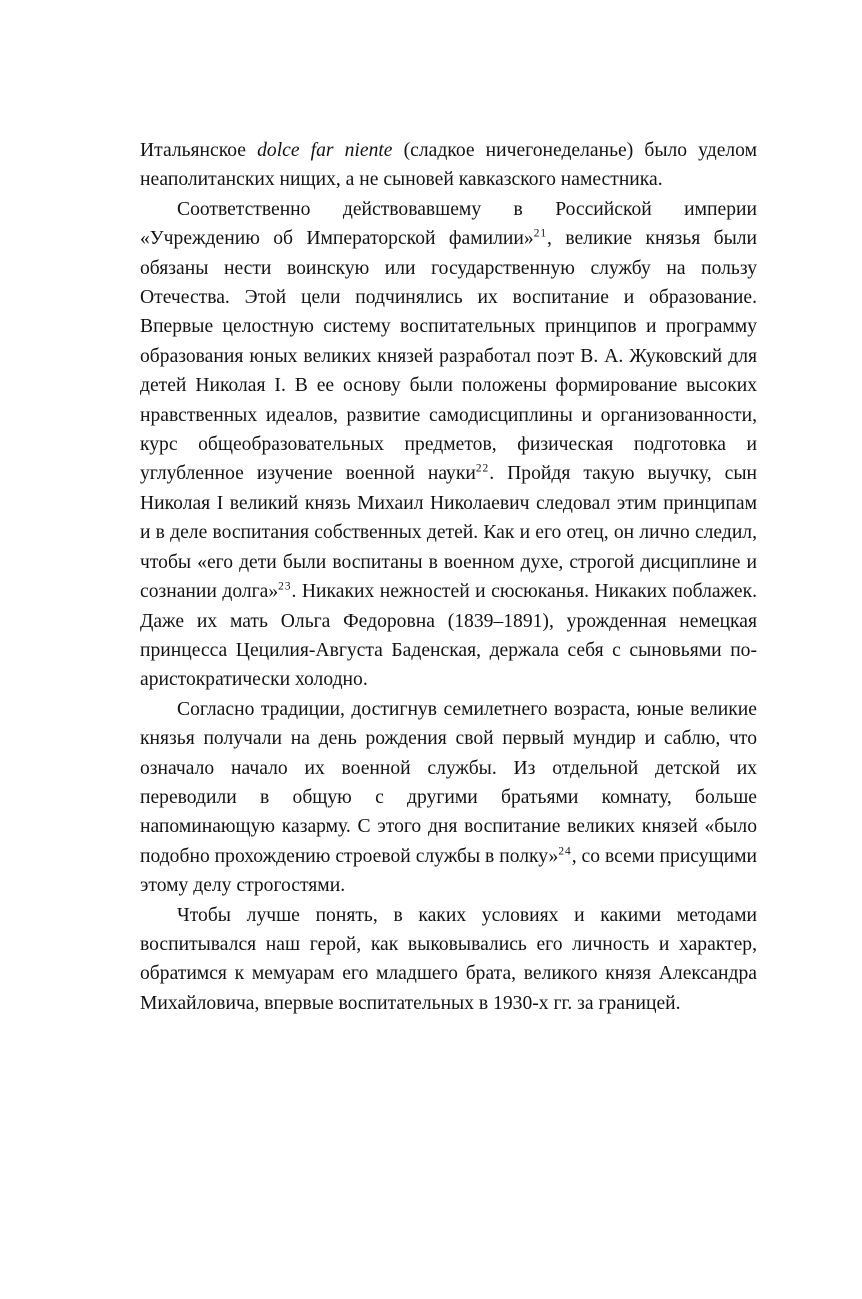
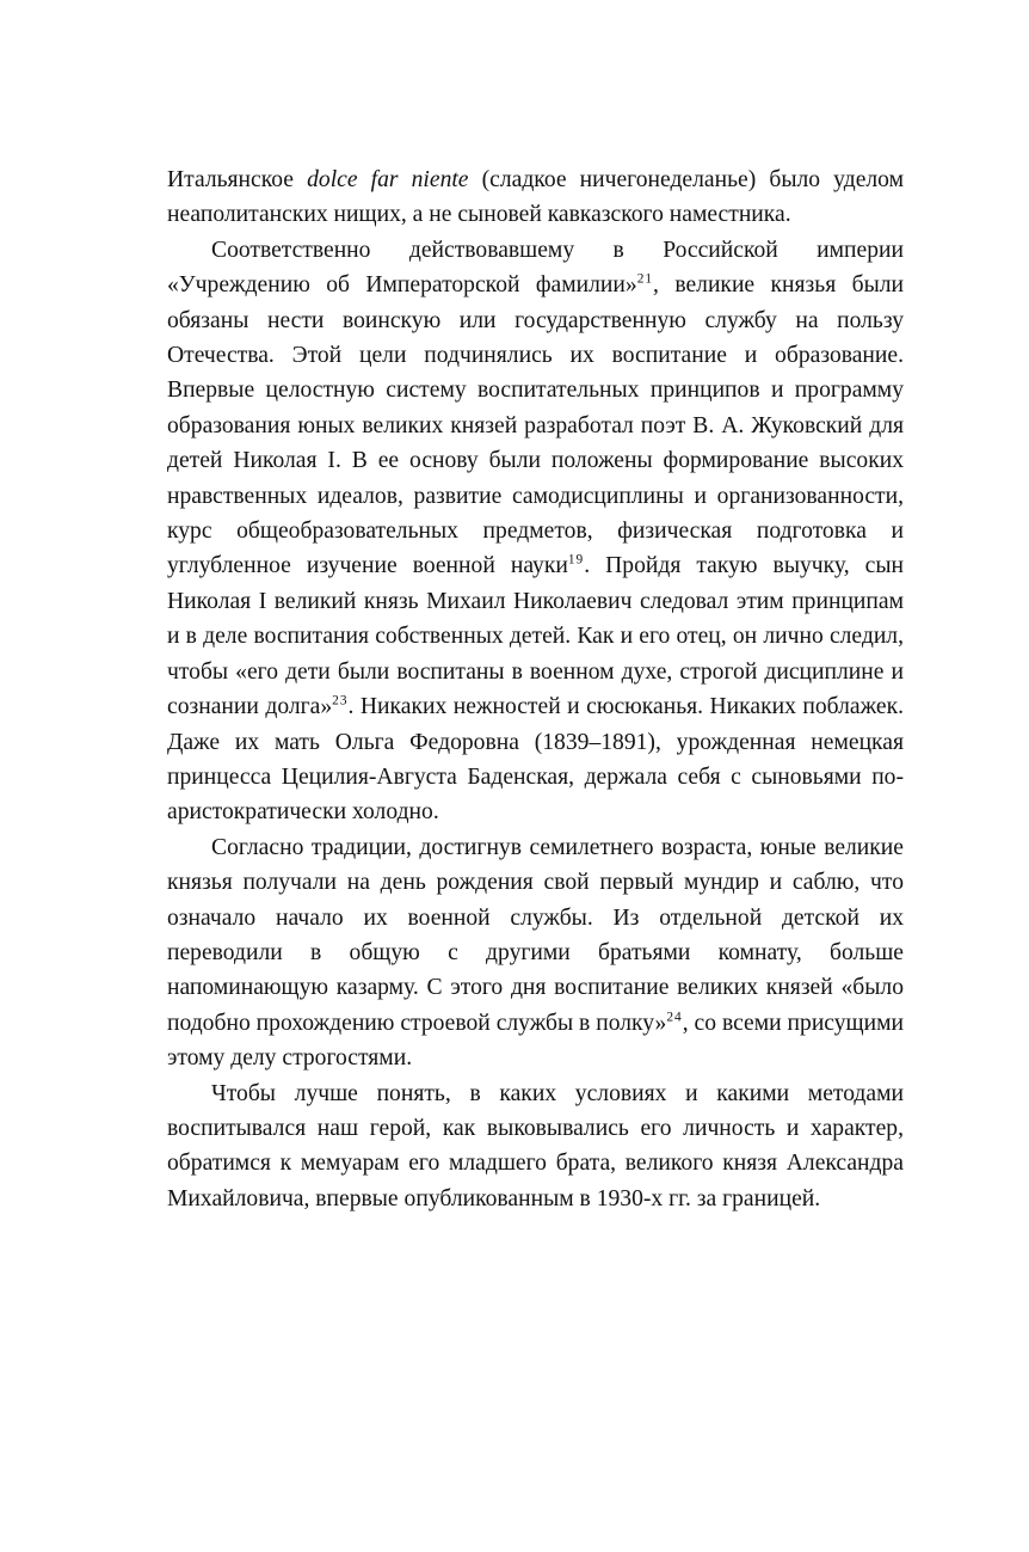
  Итальянское dolce far niente (сладкое ничегонеделанье) было уделом неаполитанских нищих, а не сыновей кавказского наместника.
- Соответственно действовавшему в Российской империи «Учреждению об Императорской фамилии»21, великие князья были обязаны нести воинскую или государственную службу на пользу Отечества. Этой цели подчинялись их воспитание и образование. Впервые целостную систему воспитательных принципов и программу образования юных великих князей разработал поэт В. А. Жуковский для детей Николая I. В ее основу были положены формирование высоких нравственных идеалов, развитие самодисциплины и организованности, курс общеобразовательных предметов, физическая подготовка и углубленное изучение военной науки22. Пройдя такую выучку, сын Николая I великий князь Михаил Николаевич следовал этим принципам и в деле воспитания собственных детей. Как и его отец, он лично следил, чтобы «его дети были воспитаны в военном духе, строгой дисциплине и сознании долга»23. Никаких нежностей и сюсюканья. Никаких поблажек. Даже их мать Ольга Федоровна (1839–1891), урожденная немецкая принцесса Цецилия-Августа Баденская, держала себя с сыновьями по-аристократически холодно.
+ Соответственно действовавшему в Российской империи «Учреждению об Императорской фамилии»21, великие князья были обязаны нести воинскую или государственную службу на пользу Отечества. Этой цели подчинялись их воспитание и образование. Впервые целостную систему воспитательных принципов и программу образования юных великих князей разработал поэт В. А. Жуковский для детей Николая I. В ее основу были положены формирование высоких нравственных идеалов, развитие самодисциплины и организованности, курс общеобразовательных предметов, физическая подготовка и углубленное изучение военной науки19. Пройдя такую выучку, сын Николая I великий князь Михаил Николаевич следовал этим принципам и в деле воспитания собственных детей. Как и его отец, он лично следил, чтобы «его дети были воспитаны в военном духе, строгой дисциплине и сознании долга»23. Никаких нежностей и сюсюканья. Никаких поблажек. Даже их мать Ольга Федоровна (1839–1891), урожденная немецкая принцесса Цецилия-Августа Баденская, держала себя с сыновьями по-аристократически холодно.
  Согласно традиции, достигнув семилетнего возраста, юные великие князья получали на день рождения свой первый мундир и саблю, что означало начало их военной службы. Из отдельной детской их переводили в общую с другими братьями комнату, больше напоминающую казарму. С этого дня воспитание великих князей «было подобно прохождению строевой службы в полку»24, со всеми присущими этому делу строгостями.
- Чтобы лучше понять, в каких условиях и какими методами воспитывался наш герой, как выковывались его личность и характер, обратимся к мемуарам его младшего брата, великого князя Александра Михайловича, впервые воспитательных в 1930-х гг. за границей.
+ Чтобы лучше понять, в каких условиях и какими методами воспитывался наш герой, как выковывались его личность и характер, обратимся к мемуарам его младшего брата, великого князя Александра Михайловича, впервые опубликованным в 1930-х гг. за границей.
